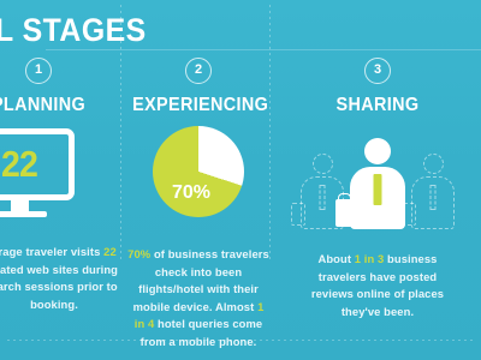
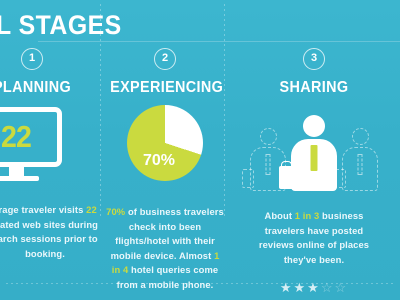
  L STAGES
  1
  LANNING
  22
  rage traveler visits 22 ated web sites during arch sessions prior to booking.
  2
  EXPERIENCING
  70%
  70% of business travelers check into been flights/hotel with their mobile device. Almost 1 in 4 hotel queries come from a mobile phone.
  3
  SHARING
  About 1 in 3 business travelers have posted reviews online of places they've been.
+ ★★★☆☆
